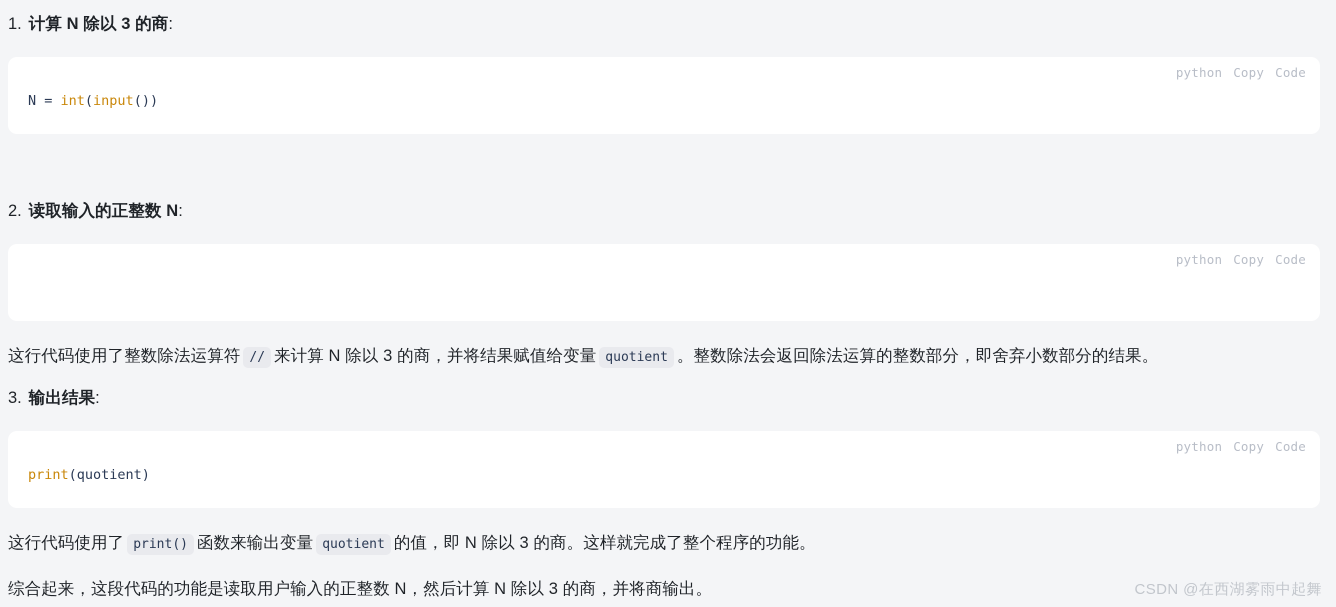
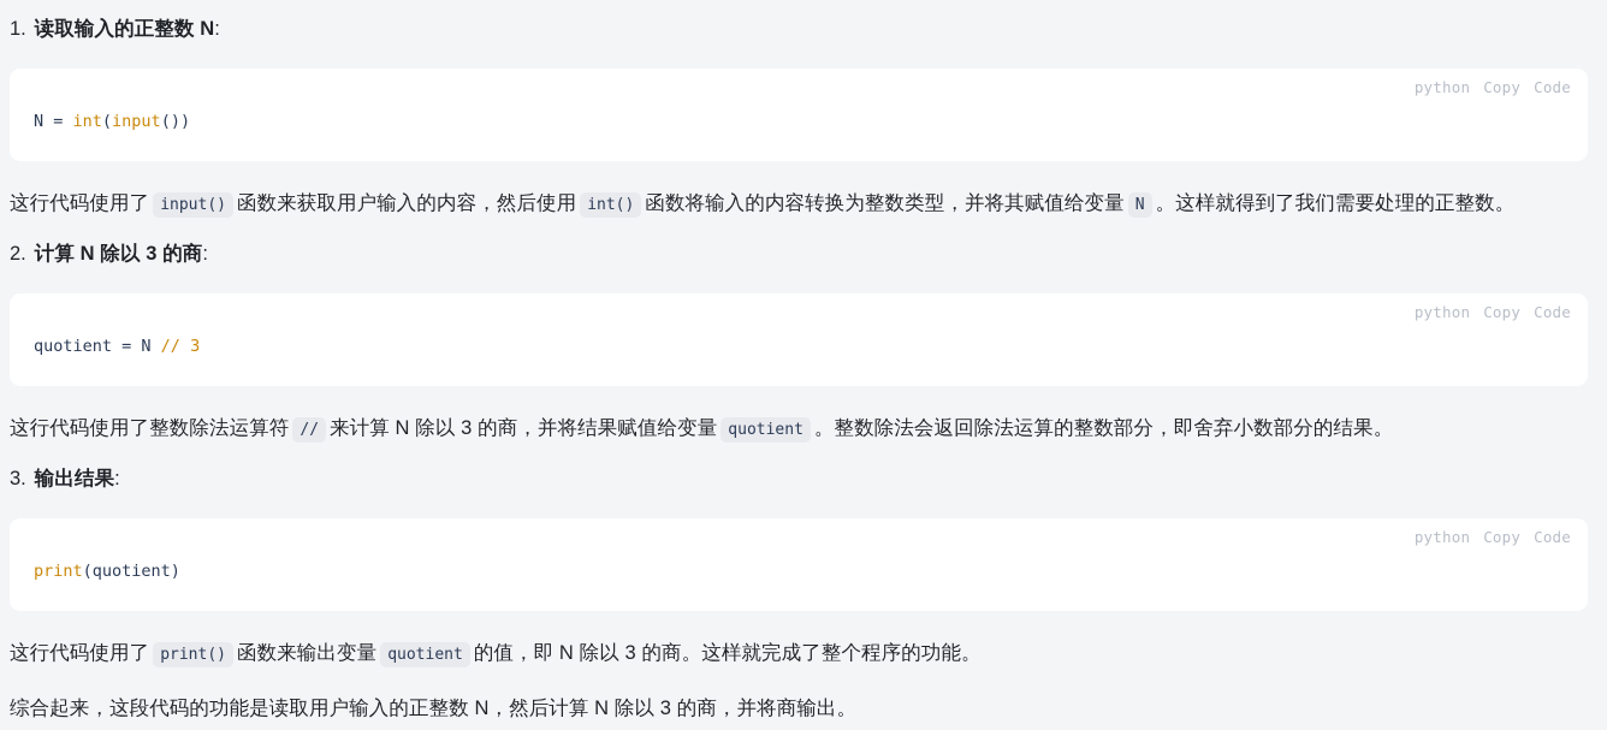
  1.
- 计算 N 除以 3 的商
+ 读取输入的正整数 N
  :
  python
  Copy
  Code
  N = int(input())
+ 这行代码使用了 input() 函数来获取用户输入的内容，然后使用 int() 函数将输入的内容转换为整数类型，并将其赋值给变量 N 。这样就得到了我们需要处理的正整数。
  2.
- 读取输入的正整数 N
+ 计算 N 除以 3 的商
  :
  python
  Copy
  Code
+ quotient = N // 3
  这行代码使用了整数除法运算符 // 来计算 N 除以 3 的商，并将结果赋值给变量 quotient 。整数除法会返回除法运算的整数部分，即舍弃小数部分的结果。
  3.
  输出结果
  :
  python
  Copy
  Code
  print(quotient)
  这行代码使用了 print() 函数来输出变量 quotient 的值，即 N 除以 3 的商。这样就完成了整个程序的功能。
  综合起来，这段代码的功能是读取用户输入的正整数 N，然后计算 N 除以 3 的商，并将商输出。
- CSDN @在西湖雾雨中起舞
